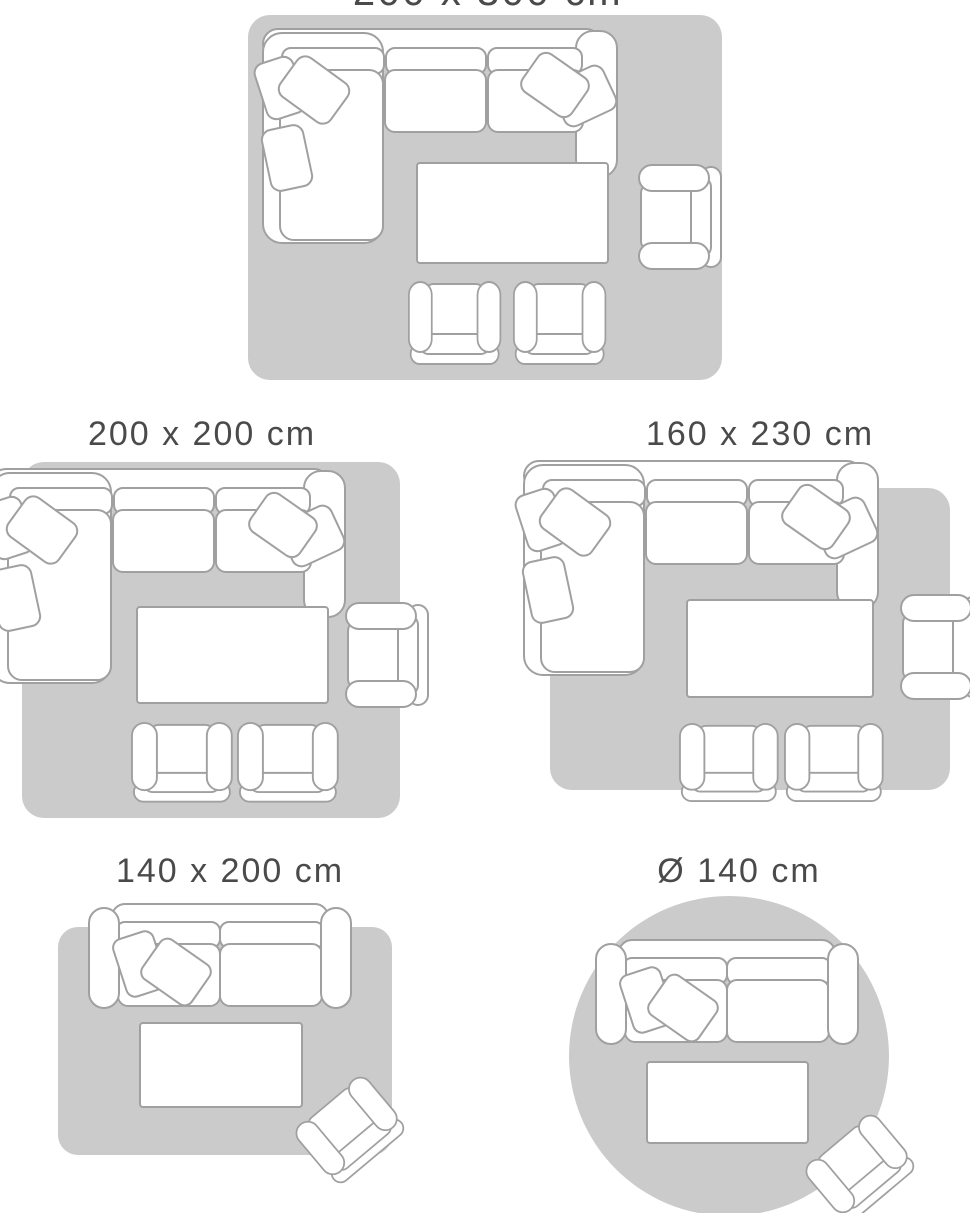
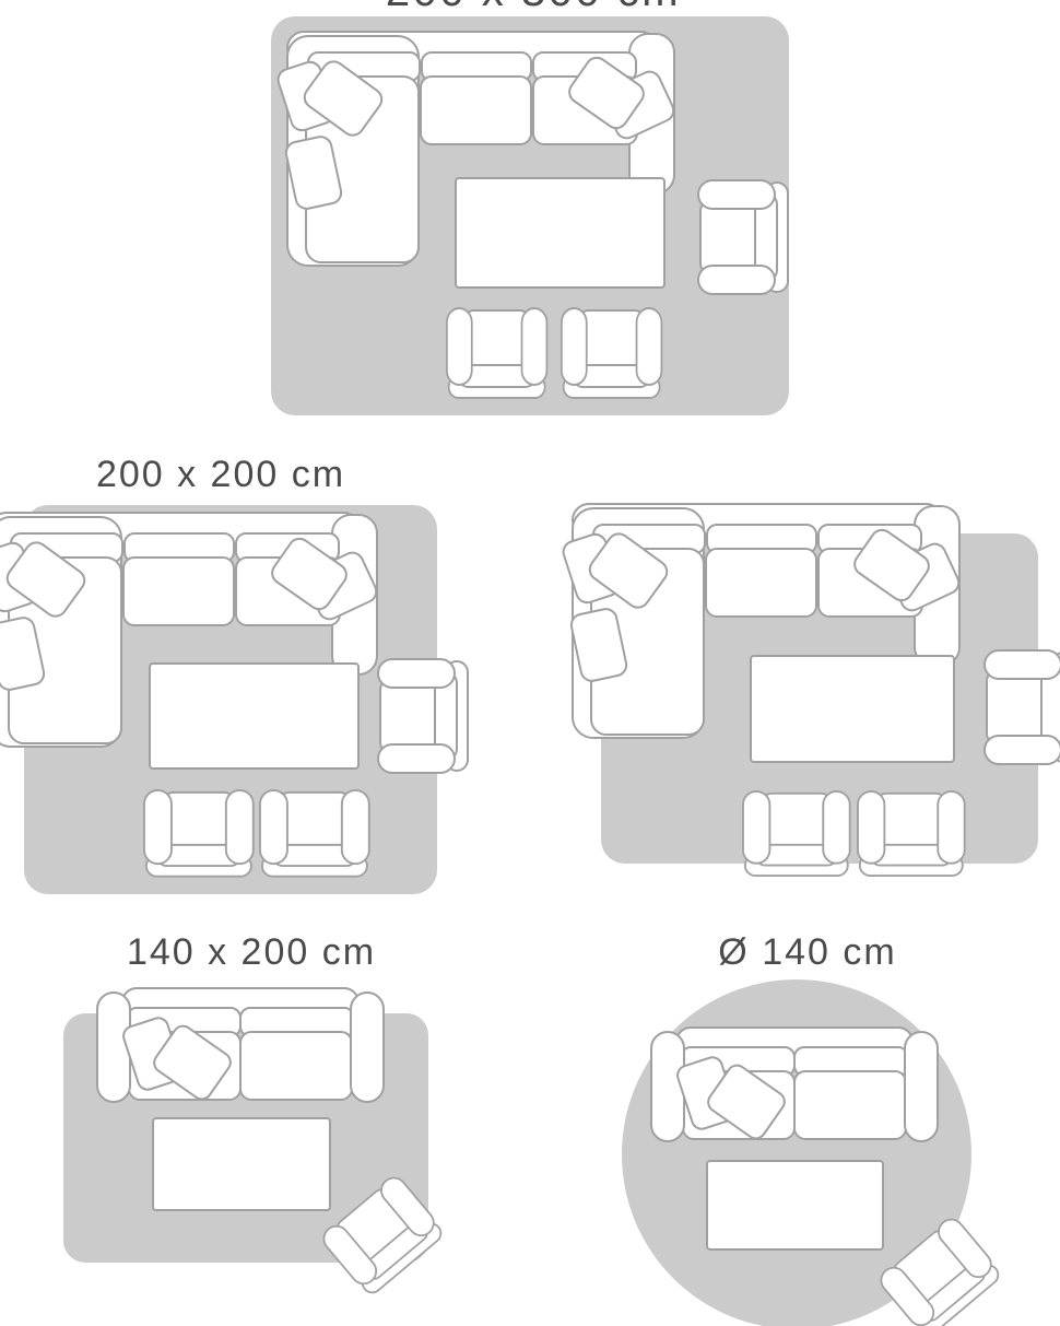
  200 x 200 cm
- 160 x 230 cm
  140 x 200 cm
  Ø 140 cm
